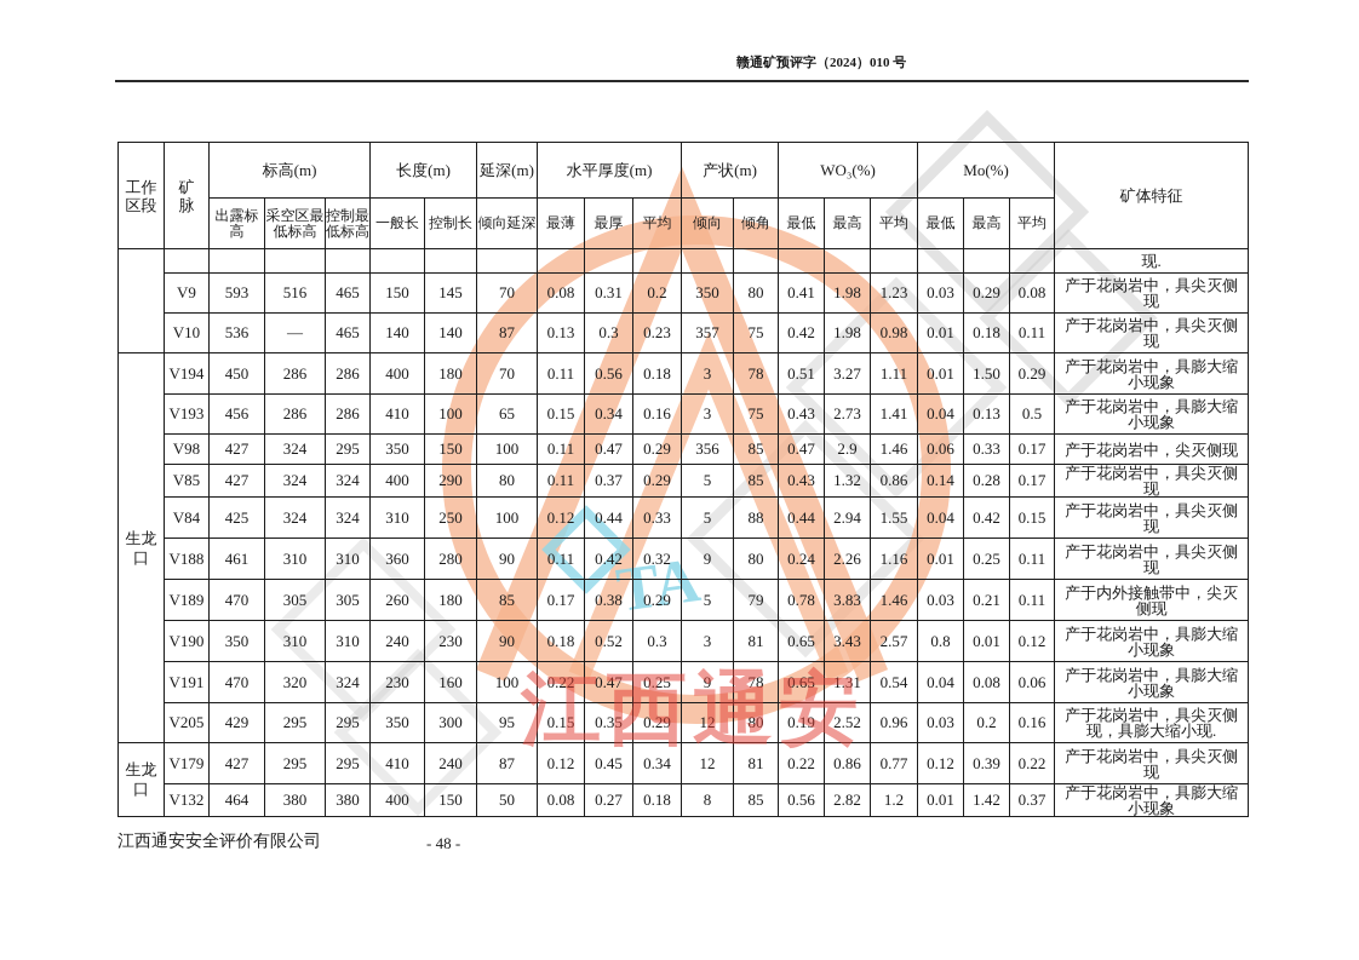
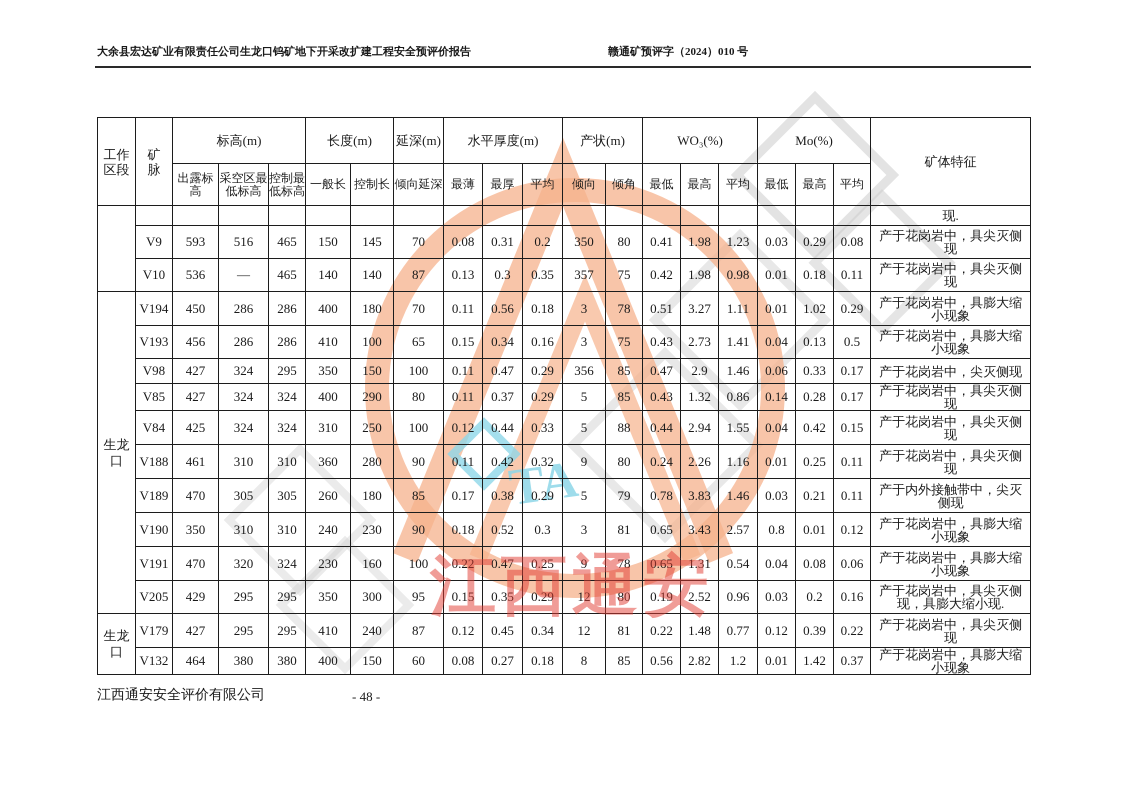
+ 大余县宏达矿业有限责任公司生龙口钨矿地下开采改扩建工程安全预评价报告
  赣通矿预评字（2024）010 号
  工作区段	矿脉	标高(m)	长度(m)	延深(m)	水平厚度(m)	产状(m)	WO₃(%)	Mo(%)	矿体特征
  出露标高	采空区最低标高	控制最低标高	一般长	控制长	倾向延深	最薄	最厚	平均	倾向	倾角	最低	最高	平均	最低	最高	平均
  																			现.
  V9	593	516	465	150	145	70	0.08	0.31	0.2	350	80	0.41	1.98	1.23	0.03	0.29	0.08	产于花岗岩中，具尖灭侧现
- V10	536	—	465	140	140	87	0.13	0.3	0.23	357	75	0.42	1.98	0.98	0.01	0.18	0.11	产于花岗岩中，具尖灭侧现
+ V10	536	—	465	140	140	87	0.13	0.3	0.35	357	75	0.42	1.98	0.98	0.01	0.18	0.11	产于花岗岩中，具尖灭侧现
- 生龙口	V194	450	286	286	400	180	70	0.11	0.56	0.18	3	78	0.51	3.27	1.11	0.01	1.50	0.29	产于花岗岩中，具膨大缩小现象
+ 生龙口	V194	450	286	286	400	180	70	0.11	0.56	0.18	3	78	0.51	3.27	1.11	0.01	1.02	0.29	产于花岗岩中，具膨大缩小现象
  V193	456	286	286	410	100	65	0.15	0.34	0.16	3	75	0.43	2.73	1.41	0.04	0.13	0.5	产于花岗岩中，具膨大缩小现象
  V98	427	324	295	350	150	100	0.11	0.47	0.29	356	85	0.47	2.9	1.46	0.06	0.33	0.17	产于花岗岩中，尖灭侧现
  V85	427	324	324	400	290	80	0.11	0.37	0.29	5	85	0.43	1.32	0.86	0.14	0.28	0.17	产于花岗岩中，具尖灭侧现
  V84	425	324	324	310	250	100	0.12	0.44	0.33	5	88	0.44	2.94	1.55	0.04	0.42	0.15	产于花岗岩中，具尖灭侧现
  V188	461	310	310	360	280	90	0.11	0.42	0.32	9	80	0.24	2.26	1.16	0.01	0.25	0.11	产于花岗岩中，具尖灭侧现
  V189	470	305	305	260	180	85	0.17	0.38	0.29	5	79	0.78	3.83	1.46	0.03	0.21	0.11	产于内外接触带中，尖灭侧现
  V190	350	310	310	240	230	90	0.18	0.52	0.3	3	81	0.65	3.43	2.57	0.8	0.01	0.12	产于花岗岩中，具膨大缩小现象
  V191	470	320	324	230	160	100	0.22	0.47	0.25	9	78	0.65	1.31	0.54	0.04	0.08	0.06	产于花岗岩中，具膨大缩小现象
  V205	429	295	295	350	300	95	0.15	0.35	0.29	12	80	0.19	2.52	0.96	0.03	0.2	0.16	产于花岗岩中，具尖灭侧现，具膨大缩小现.
- 生龙口	V179	427	295	295	410	240	87	0.12	0.45	0.34	12	81	0.22	0.86	0.77	0.12	0.39	0.22	产于花岗岩中，具尖灭侧现
+ 生龙口	V179	427	295	295	410	240	87	0.12	0.45	0.34	12	81	0.22	1.48	0.77	0.12	0.39	0.22	产于花岗岩中，具尖灭侧现
- V132	464	380	380	400	150	50	0.08	0.27	0.18	8	85	0.56	2.82	1.2	0.01	1.42	0.37	产于花岗岩中，具膨大缩小现象
+ V132	464	380	380	400	150	60	0.08	0.27	0.18	8	85	0.56	2.82	1.2	0.01	1.42	0.37	产于花岗岩中，具膨大缩小现象
  江西通安
  江西通安安全评价有限公司
  - 48 -
